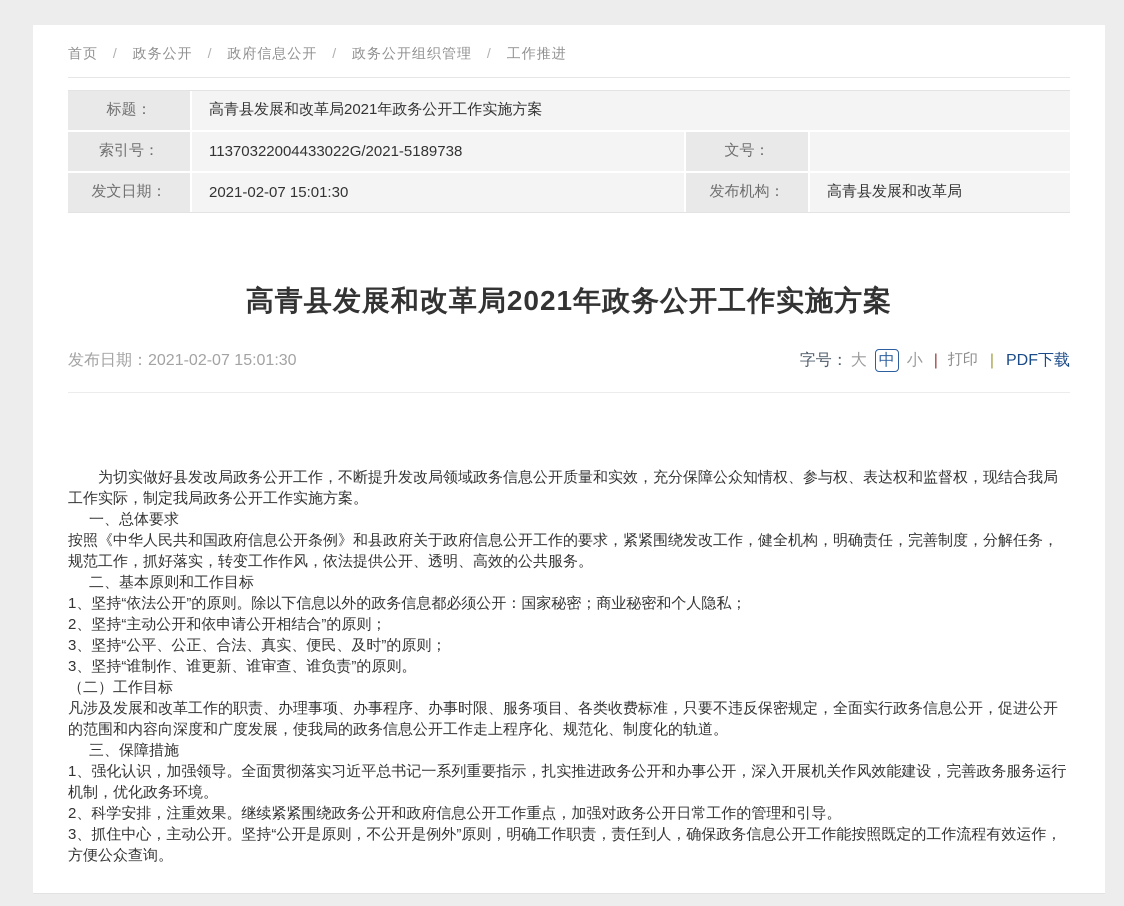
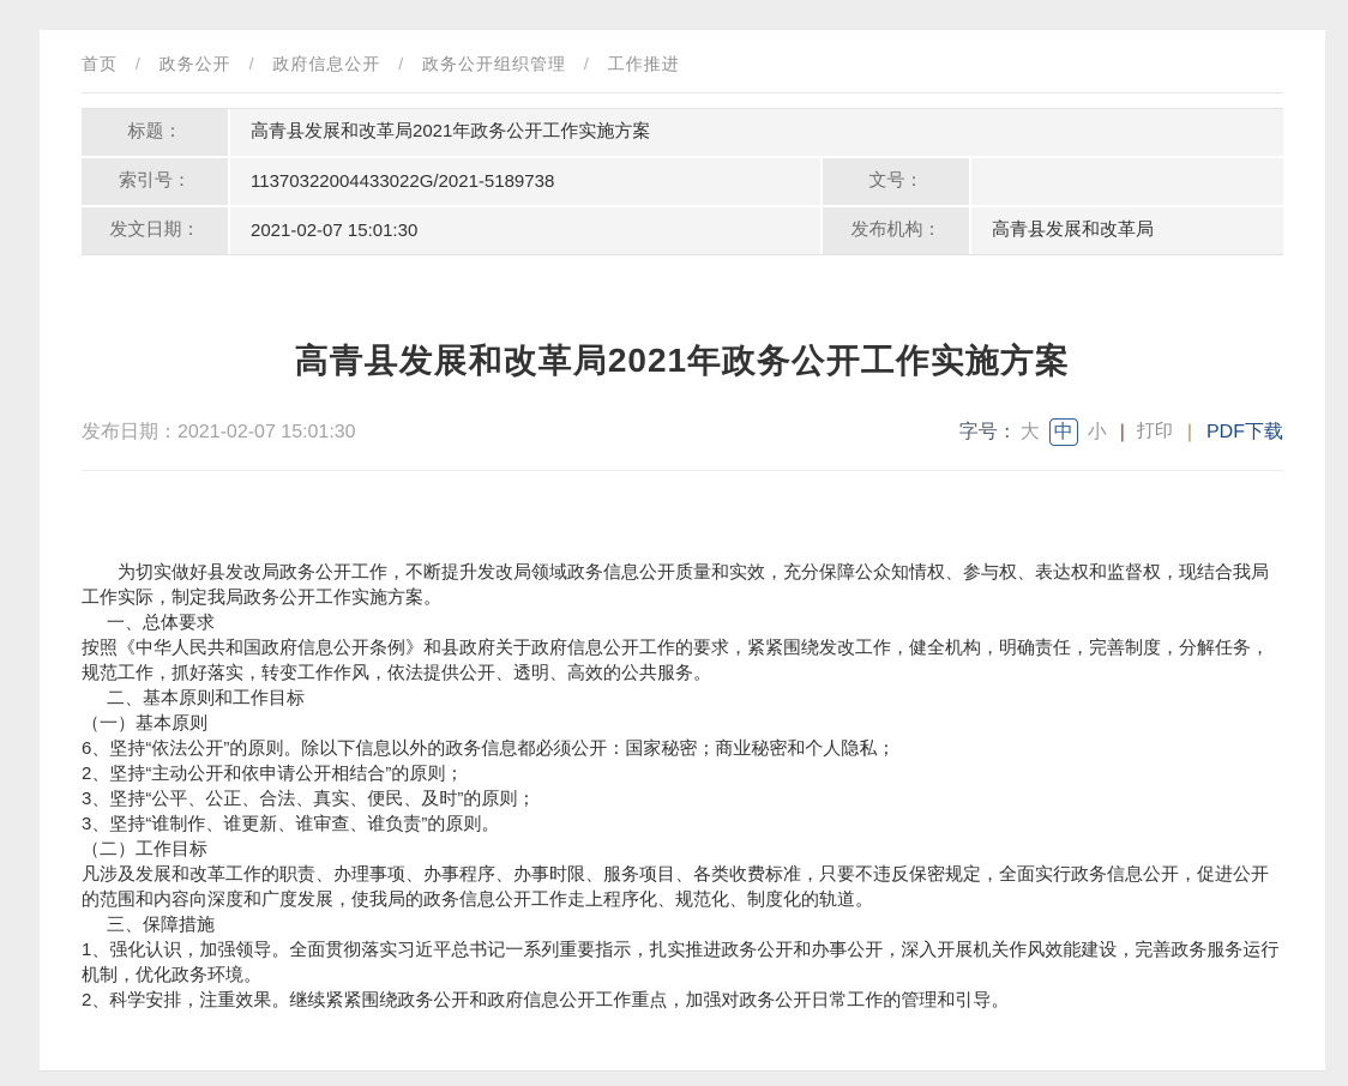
  首页 / 政务公开 / 政府信息公开 / 政务公开组织管理 / 工作推进
  标题：
  高青县发展和改革局2021年政务公开工作实施方案
  索引号：
  11370322004433022G/2021-5189738
  文号：
  发文日期：
  2021-02-07 15:01:30
  发布机构：
  高青县发展和改革局
  高青县发展和改革局2021年政务公开工作实施方案
  发布日期：2021-02-07 15:01:30
  字号：
  大
  中
  小
  |
  打印
  |
  PDF下载
  为切实做好县发改局政务公开工作，不断提升发改局领域政务信息公开质量和实效，充分保障公众知情权、参与权、表达权和监督权，现结合我局工作实际，制定我局政务公开工作实施方案。
  一、总体要求
  按照《中华人民共和国政府信息公开条例》和县政府关于政府信息公开工作的要求，紧紧围绕发改工作，健全机构，明确责任，完善制度，分解任务，规范工作，抓好落实，转变工作作风，依法提供公开、透明、高效的公共服务。
  二、基本原则和工作目标
+ （一）基本原则
- 1、坚持“依法公开”的原则。除以下信息以外的政务信息都必须公开：国家秘密；商业秘密和个人隐私；
+ 6、坚持“依法公开”的原则。除以下信息以外的政务信息都必须公开：国家秘密；商业秘密和个人隐私；
  2、坚持“主动公开和依申请公开相结合”的原则；
  3、坚持“公平、公正、合法、真实、便民、及时”的原则；
  3、坚持“谁制作、谁更新、谁审查、谁负责”的原则。
  （二）工作目标
  凡涉及发展和改革工作的职责、办理事项、办事程序、办事时限、服务项目、各类收费标准，只要不违反保密规定，全面实行政务信息公开，促进公开的范围和内容向深度和广度发展，使我局的政务信息公开工作走上程序化、规范化、制度化的轨道。
  三、保障措施
  1、强化认识，加强领导。全面贯彻落实习近平总书记一系列重要指示，扎实推进政务公开和办事公开，深入开展机关作风效能建设，完善政务服务运行机制，优化政务环境。
  2、科学安排，注重效果。继续紧紧围绕政务公开和政府信息公开工作重点，加强对政务公开日常工作的管理和引导。
- 3、抓住中心，主动公开。坚持“公开是原则，不公开是例外”原则，明确工作职责，责任到人，确保政务信息公开工作能按照既定的工作流程有效运作，方便公众查询。
